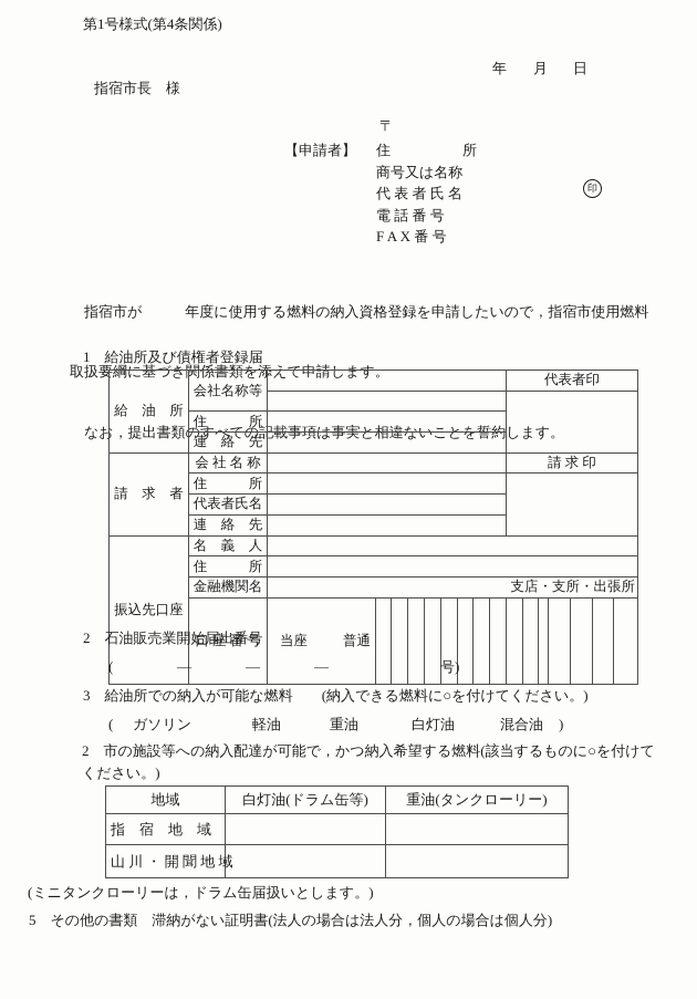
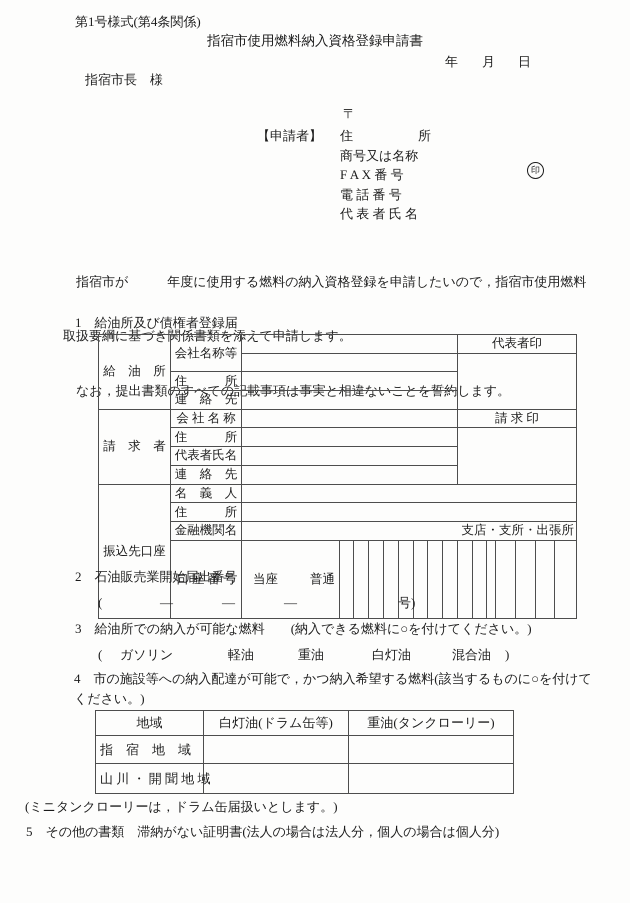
  第1号様式(第4条関係)
+ 指宿市使用燃料納入資格登録申請書
  年
  月
  日
  指宿市長 様
  〒
  【申請者】
  住 所
  商号又は名称
- 代 表 者 氏 名
+ F A X 番 号
  電 話 番 号
- F A X 番 号
+ 代 表 者 氏 名
  印
  指宿市が 年度に使用する燃料の納入資格登録を申請したいので，指宿市使用燃料
  取扱要綱に基づき関係書類を添えて申請します。
  なお，提出書類のすべての記載事項は事実と相違ないことを誓約します。
  1 給油所及び債権者登録届
  給 油 所	会社名称等		代表者印
  住 所
  連 絡 先
  請 求 者	会 社 名 称		請 求 印
  住 所
  代表者氏名
  連 絡 先
  振込先口座	名 義 人
  住 所
  金融機関名	支店・支所・出張所
  口 座 番 号	当座 普通
  2 石油販売業開始届出番号
  (
  —
  —
  —
  号)
  3 給油所での納入が可能な燃料 (納入できる燃料に○を付けてください。)
  (
  ガソリン
  軽油
  重油
  白灯油
  混合油
  )
- 2 市の施設等への納入配達が可能で，かつ納入希望する燃料(該当するものに○を付けて
+ 4 市の施設等への納入配達が可能で，かつ納入希望する燃料(該当するものに○を付けて
  ください。)
  地域	白灯油(ドラム缶等)	重油(タンクローリー)
  指 宿 地 域
  山 川 ・ 開 聞 地 域
  (ミニタンクローリーは，ドラム缶届扱いとします。)
  5 その他の書類 滞納がない証明書(法人の場合は法人分，個人の場合は個人分)
